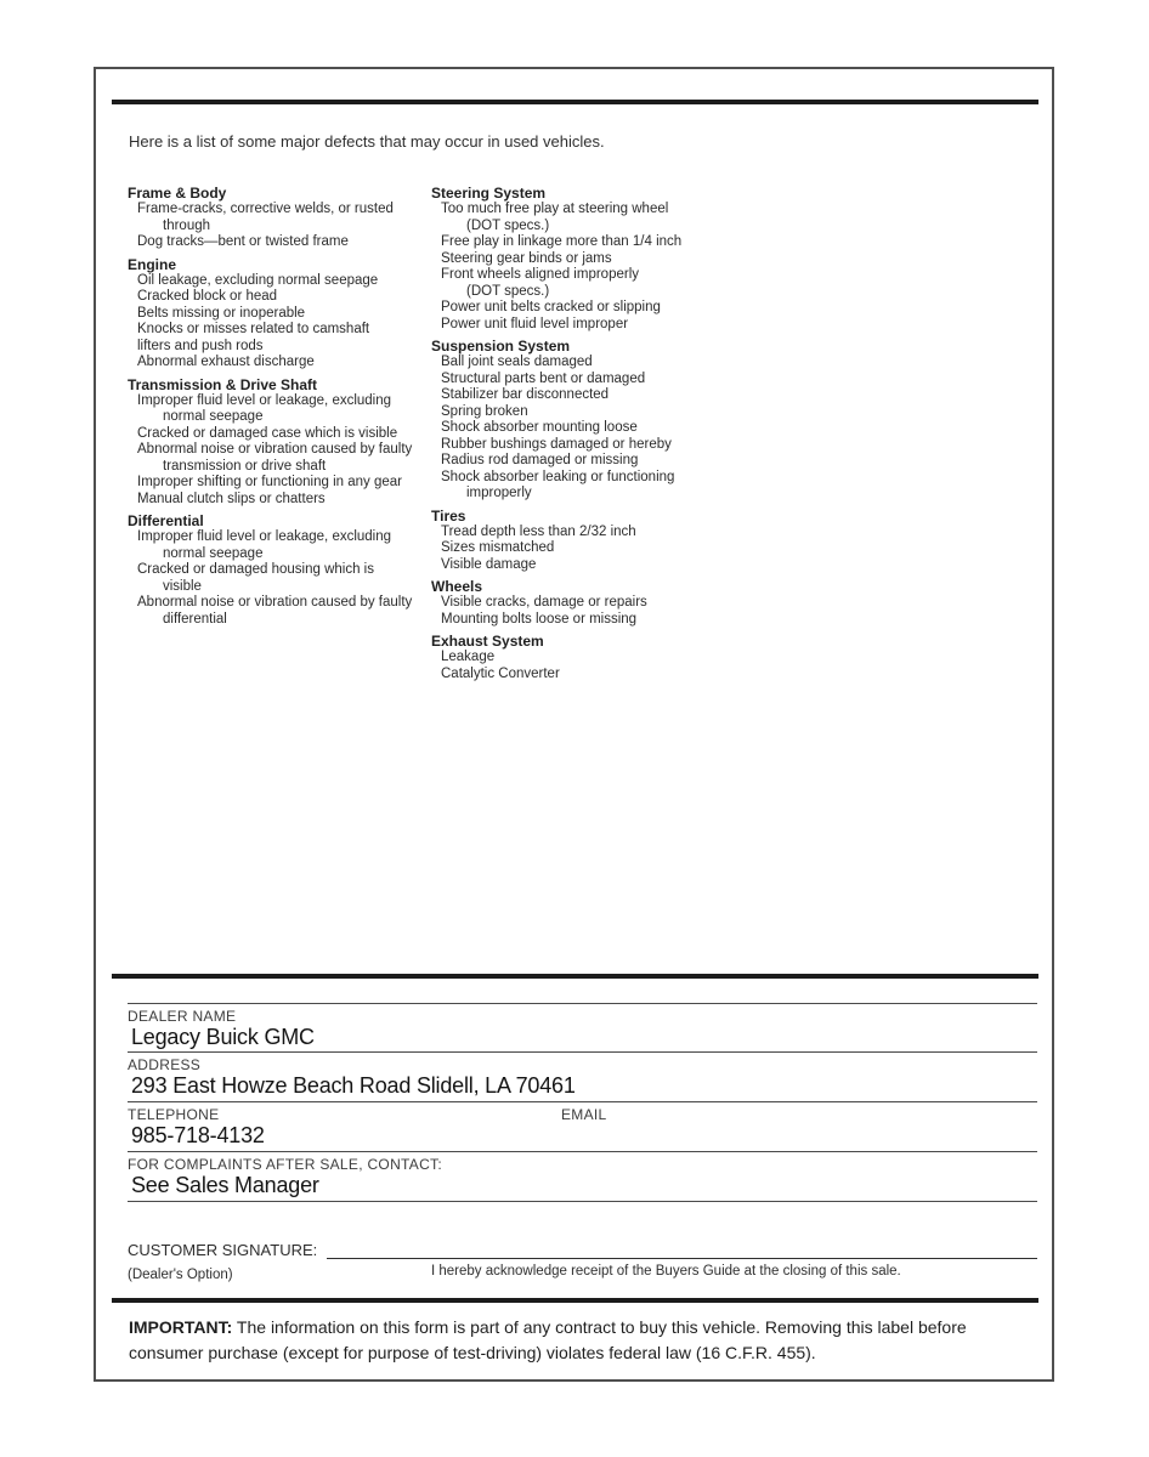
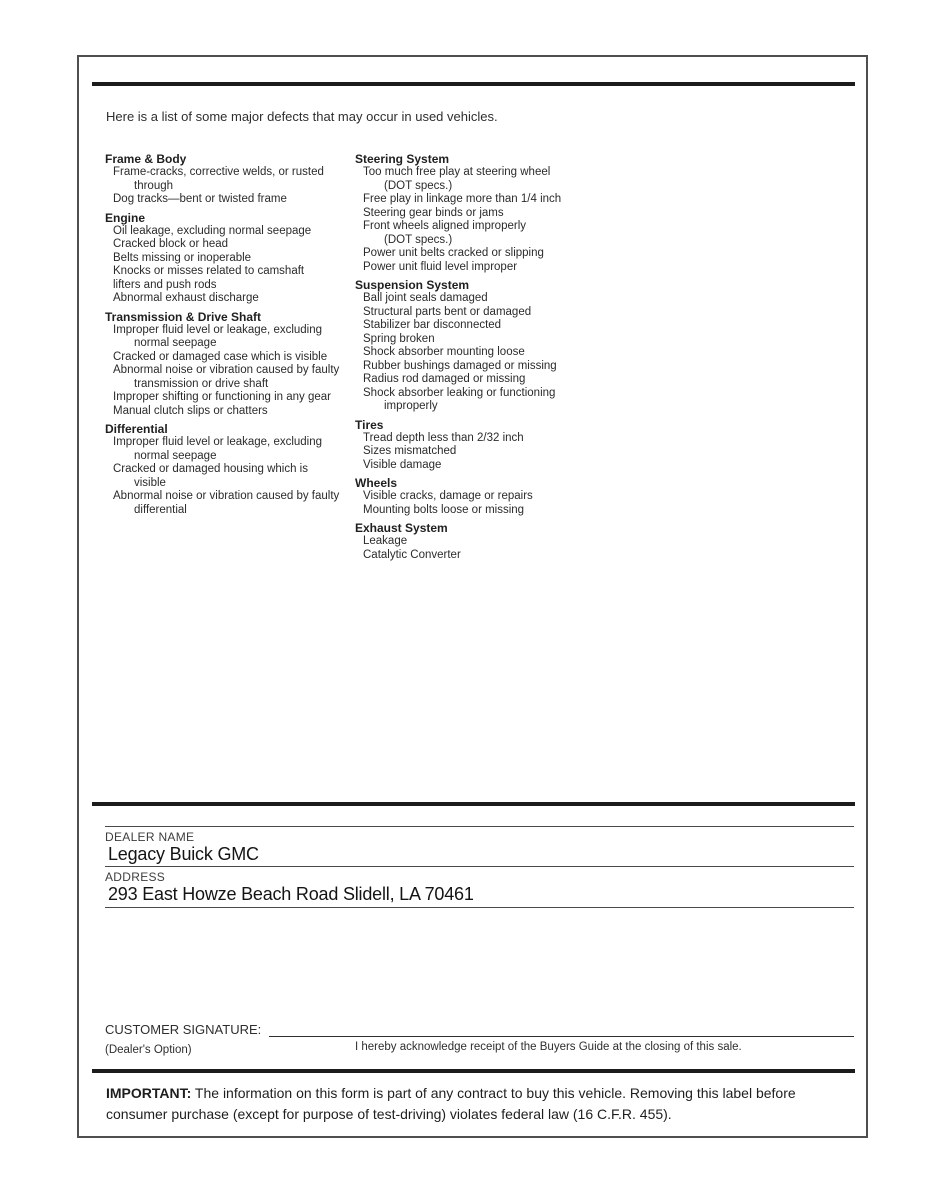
  Here is a list of some major defects that may occur in used vehicles.
  Frame & Body
  Frame-cracks, corrective welds, or rusted
  through
  Dog tracks—bent or twisted frame
  Engine
  Oil leakage, excluding normal seepage
  Cracked block or head
  Belts missing or inoperable
  Knocks or misses related to camshaft
  lifters and push rods
  Abnormal exhaust discharge
  Transmission & Drive Shaft
  Improper fluid level or leakage, excluding
  normal seepage
  Cracked or damaged case which is visible
  Abnormal noise or vibration caused by faulty
  transmission or drive shaft
  Improper shifting or functioning in any gear
  Manual clutch slips or chatters
  Differential
  Improper fluid level or leakage, excluding
  normal seepage
  Cracked or damaged housing which is
  visible
  Abnormal noise or vibration caused by faulty
  differential
  Steering System
  Too much free play at steering wheel
  (DOT specs.)
  Free play in linkage more than 1/4 inch
  Steering gear binds or jams
  Front wheels aligned improperly
  (DOT specs.)
  Power unit belts cracked or slipping
  Power unit fluid level improper
  Suspension System
  Ball joint seals damaged
  Structural parts bent or damaged
  Stabilizer bar disconnected
  Spring broken
  Shock absorber mounting loose
- Rubber bushings damaged or hereby
+ Rubber bushings damaged or missing
  Radius rod damaged or missing
  Shock absorber leaking or functioning
  improperly
  Tires
  Tread depth less than 2/32 inch
  Sizes mismatched
  Visible damage
  Wheels
  Visible cracks, damage or repairs
  Mounting bolts loose or missing
  Exhaust System
  Leakage
  Catalytic Converter
  DEALER NAME
  Legacy Buick GMC
  ADDRESS
  293 East Howze Beach Road Slidell, LA 70461
- TELEPHONE
- EMAIL
- 985-718-4132
- FOR COMPLAINTS AFTER SALE, CONTACT:
- See Sales Manager
  CUSTOMER SIGNATURE:
  (Dealer's Option)
  I hereby acknowledge receipt of the Buyers Guide at the closing of this sale.
  IMPORTANT: The information on this form is part of any contract to buy this vehicle. Removing this label before consumer purchase (except for purpose of test-driving) violates federal law (16 C.F.R. 455).
